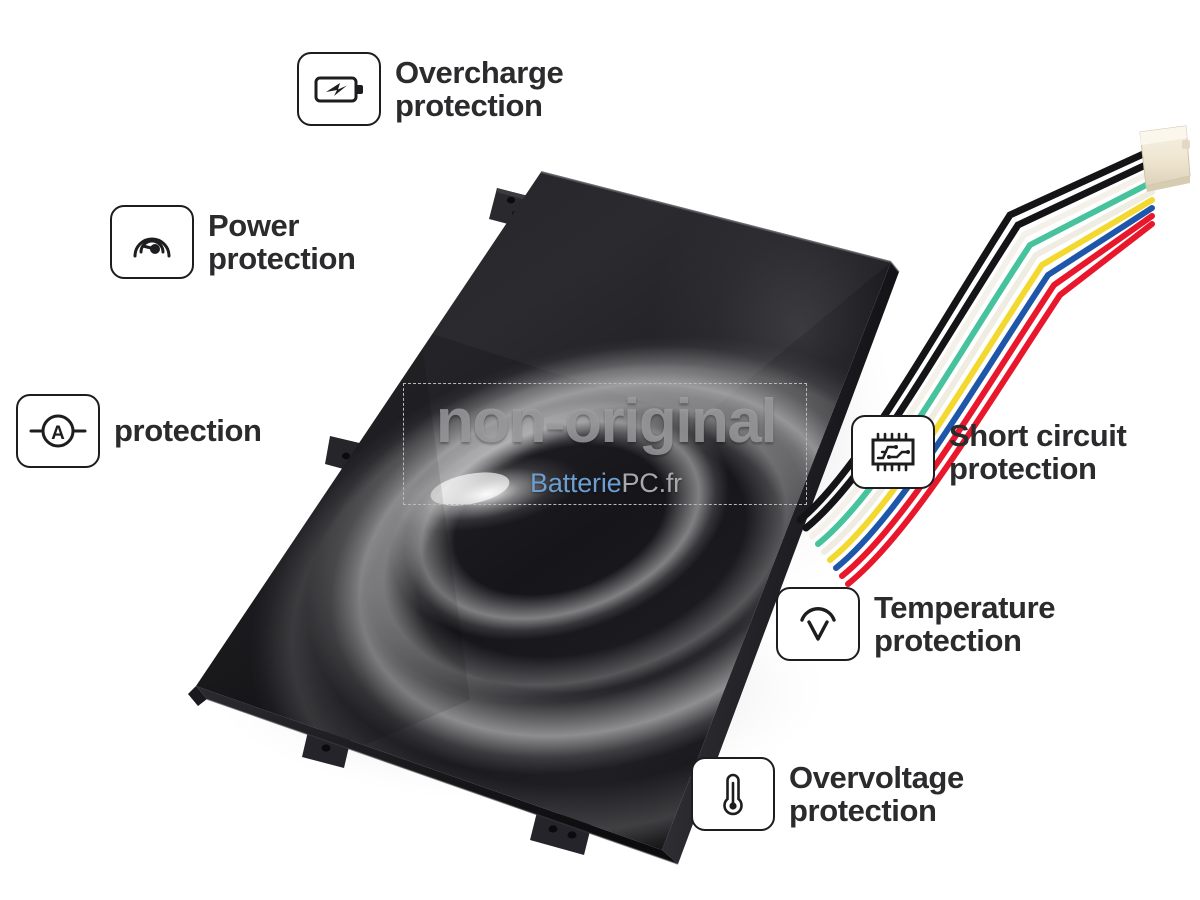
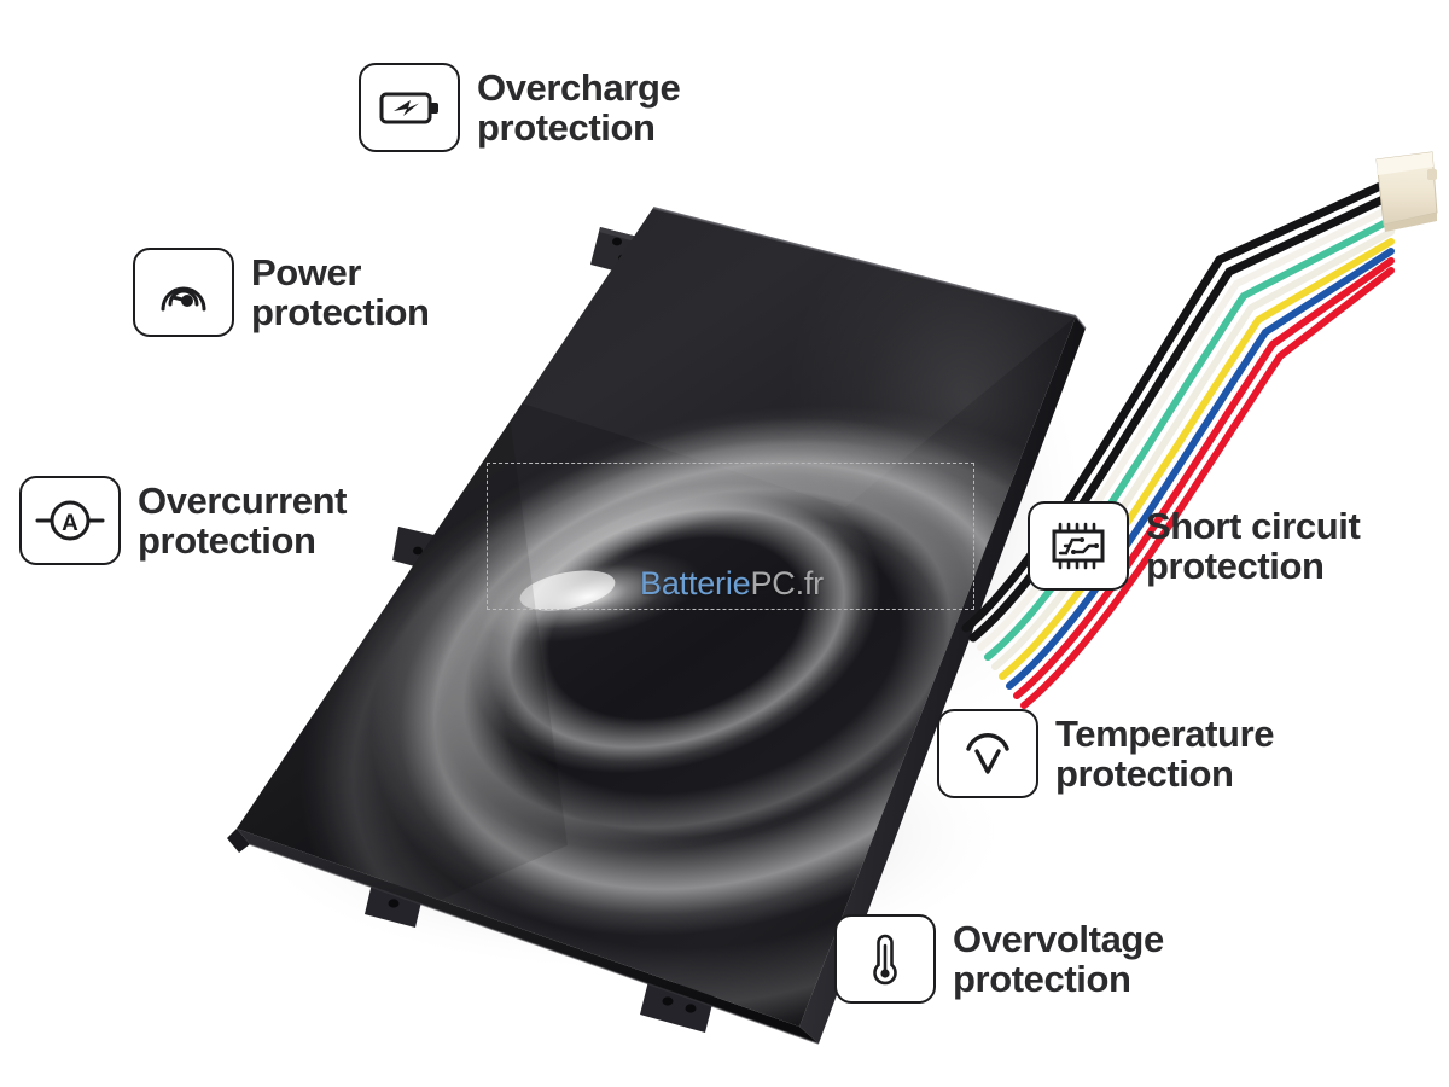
- non-original
  BatteriePC.fr
  Overcharge
  protection
  Power
  protection
  A
+ Overcurrent
  protection
  Short circuit
  protection
  Temperature
  protection
  Overvoltage
  protection
